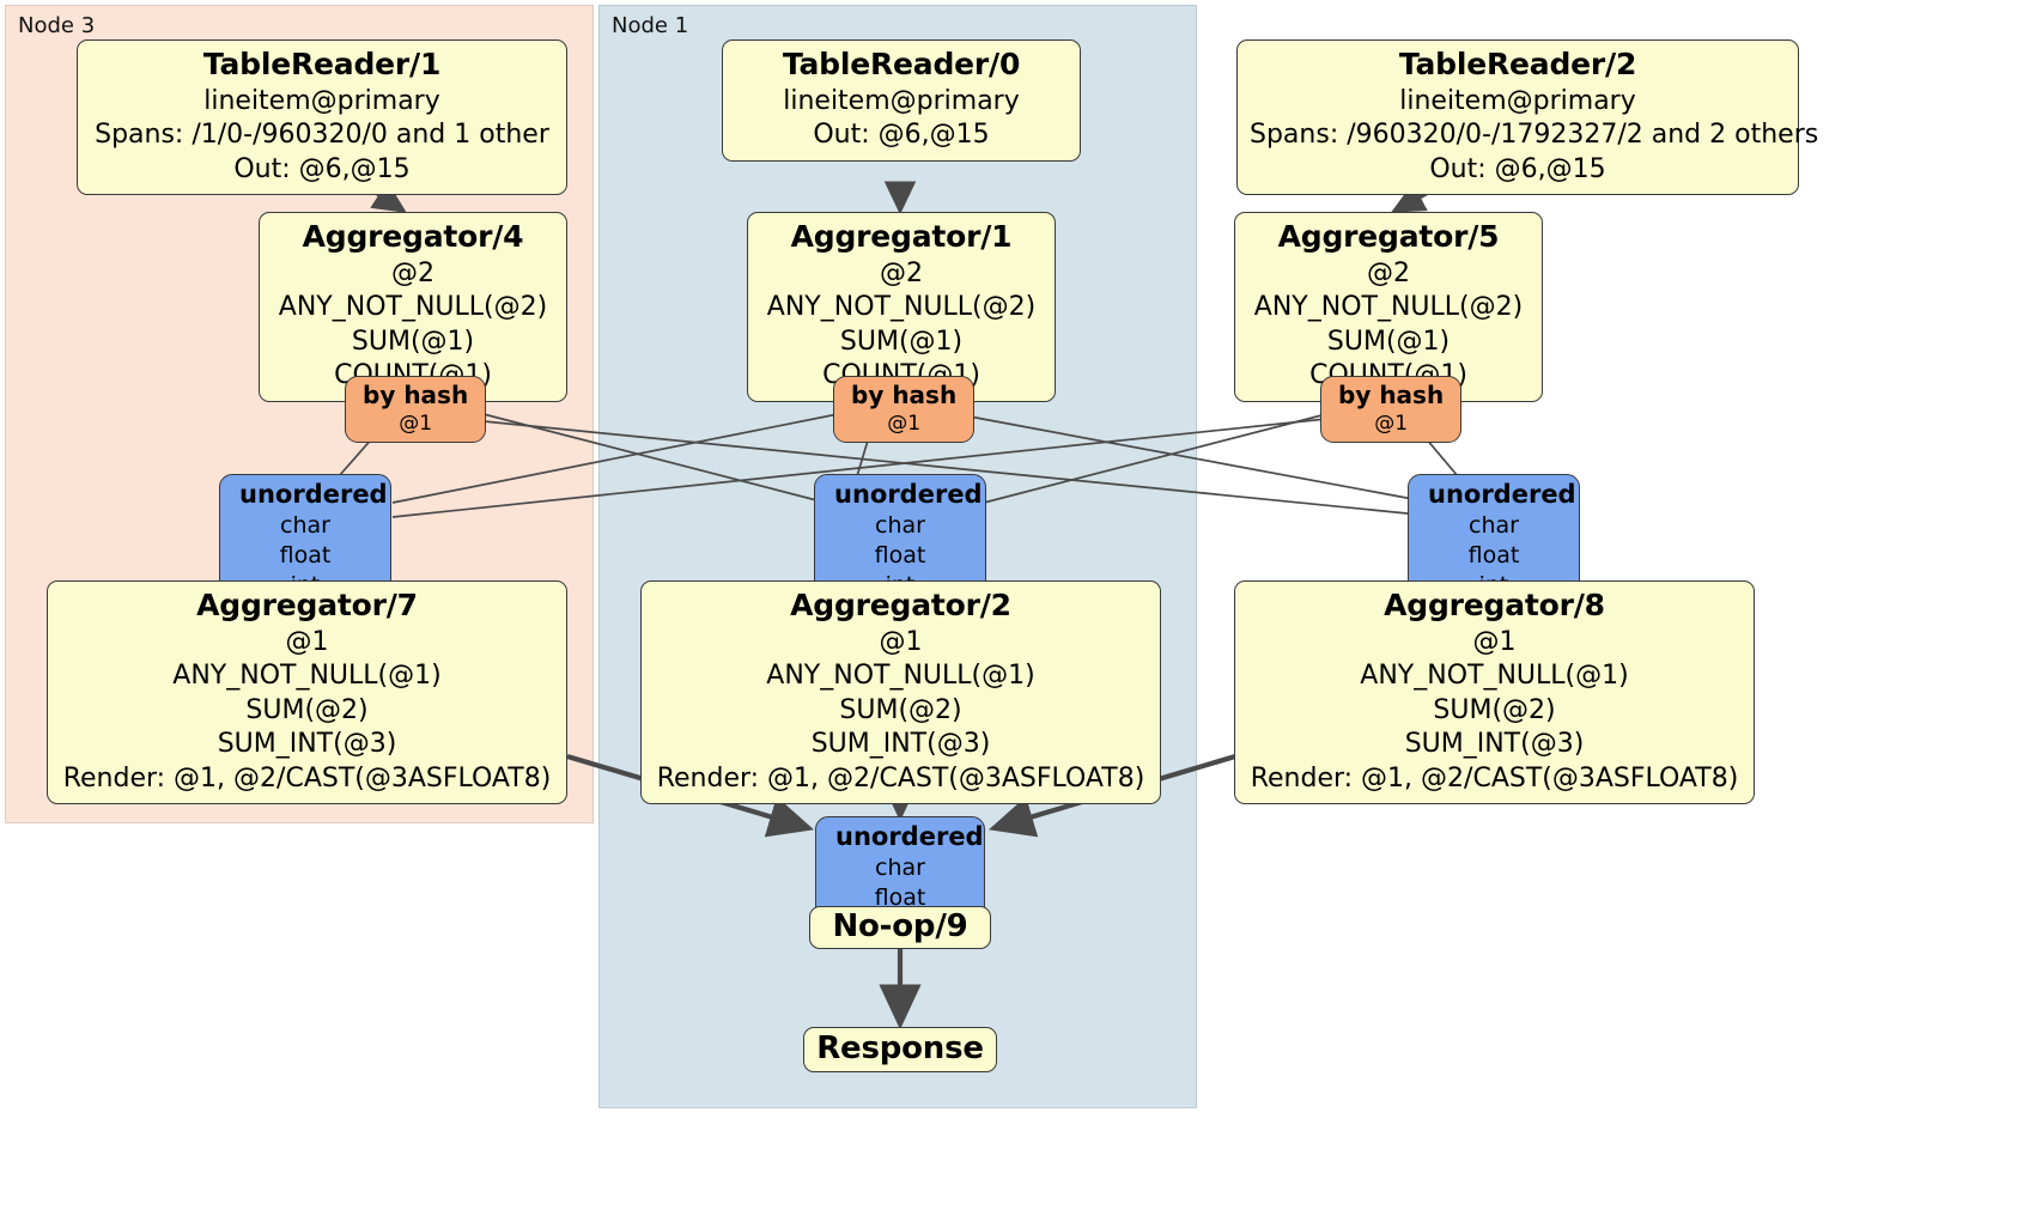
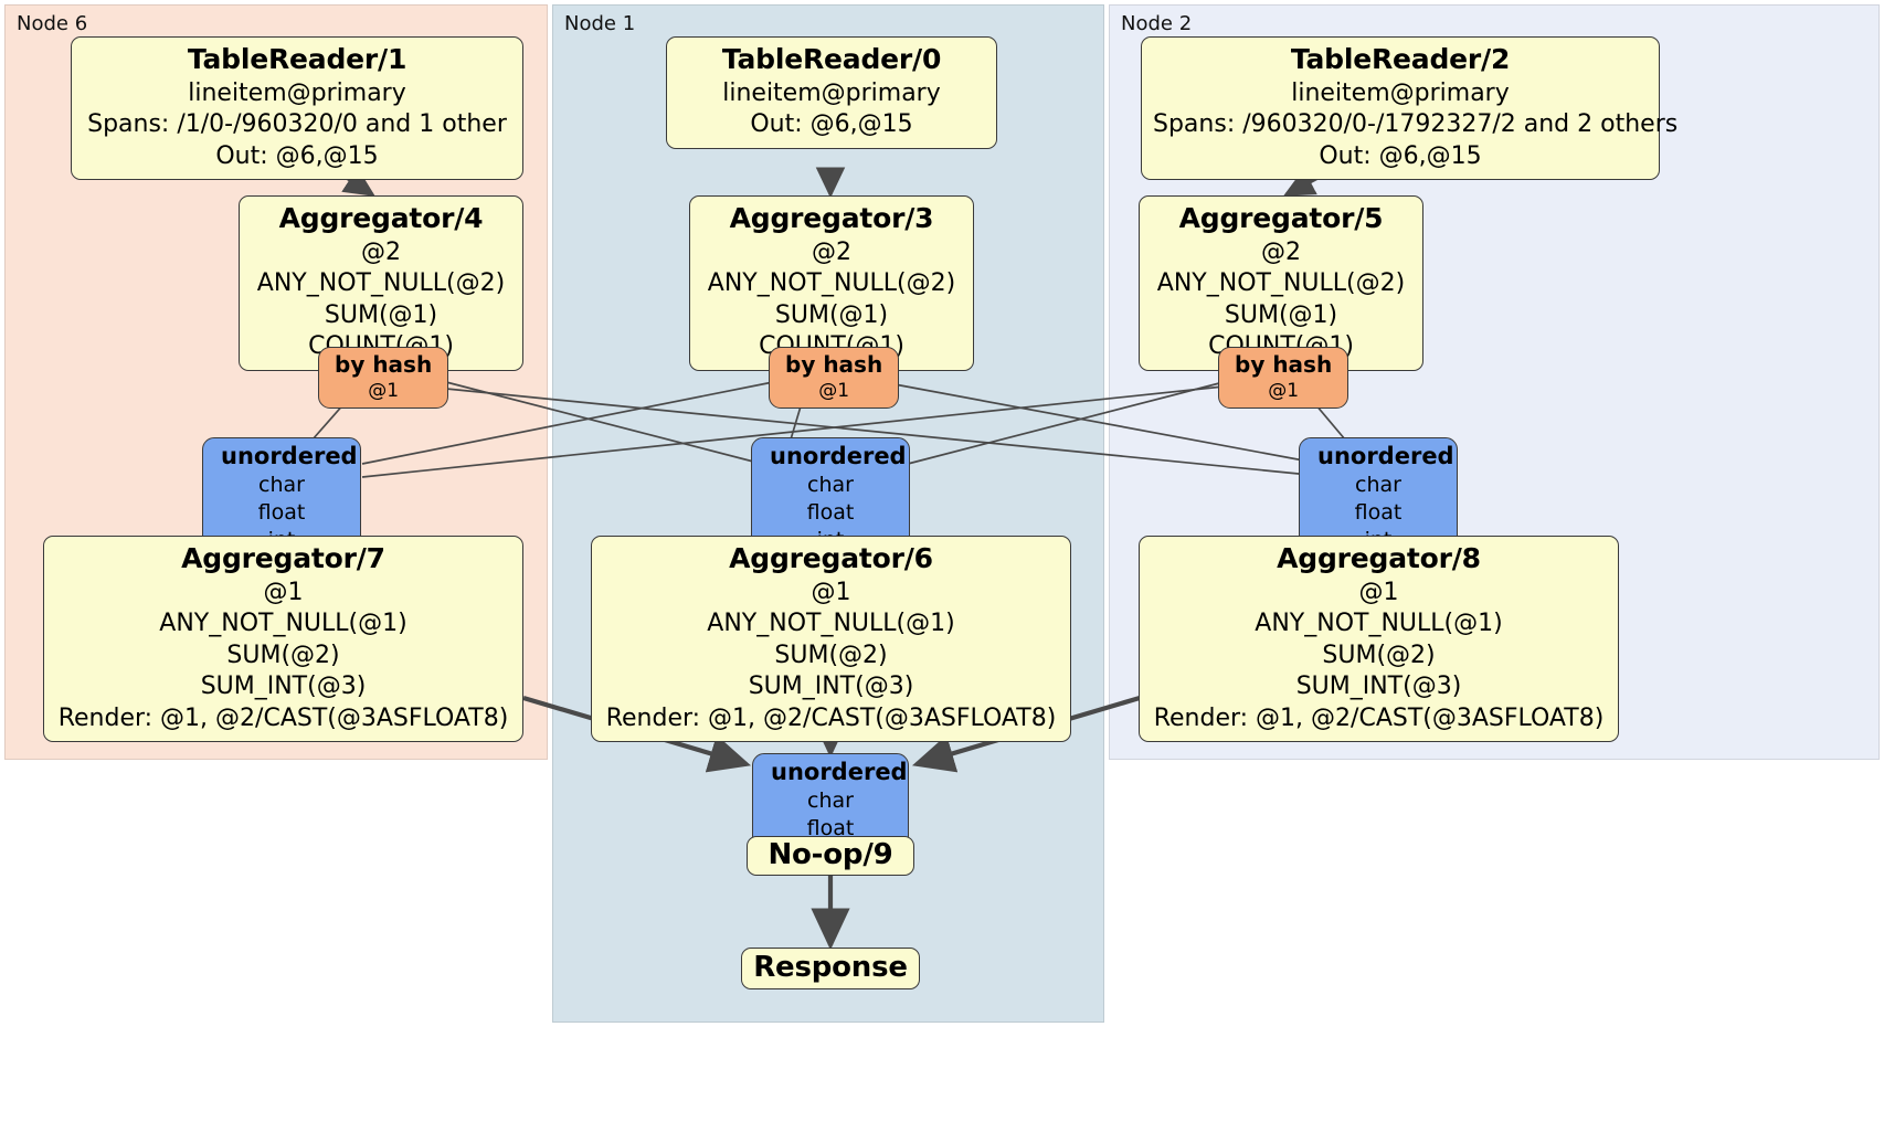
- Node 3
+ Node 6
  Node 1
+ Node 2
  TableReader/1
  lineitem@primary
  Spans: /1/0-/960320/0 and 1 other
  Out: @6,@15
  TableReader/0
  lineitem@primary
  Out: @6,@15
  TableReader/2
  lineitem@primary
  Spans: /960320/0-/1792327/2 and 2 others
  Out: @6,@15
  Aggregator/4
  @2
  ANY_NOT_NULL(@2)
  SUM(@1)
- Aggregator/1
+ Aggregator/3
  @2
  ANY_NOT_NULL(@2)
  SUM(@1)
  Aggregator/5
  @2
  ANY_NOT_NULL(@2)
  SUM(@1)
  by hash
  @1
  by hash
  @1
  by hash
  @1
  unordered
  char
  float
  unordered
  char
  float
  unordered
  char
  float
  Aggregator/7
  @1
  ANY_NOT_NULL(@1)
  SUM(@2)
  SUM_INT(@3)
  Render: @1, @2/CAST(@3ASFLOAT8)
- Aggregator/2
+ Aggregator/6
  @1
  ANY_NOT_NULL(@1)
  SUM(@2)
  SUM_INT(@3)
  Render: @1, @2/CAST(@3ASFLOAT8)
  Aggregator/8
  @1
  ANY_NOT_NULL(@1)
  SUM(@2)
  SUM_INT(@3)
  Render: @1, @2/CAST(@3ASFLOAT8)
  unordered
  char
  float
  No-op/9
  Response
